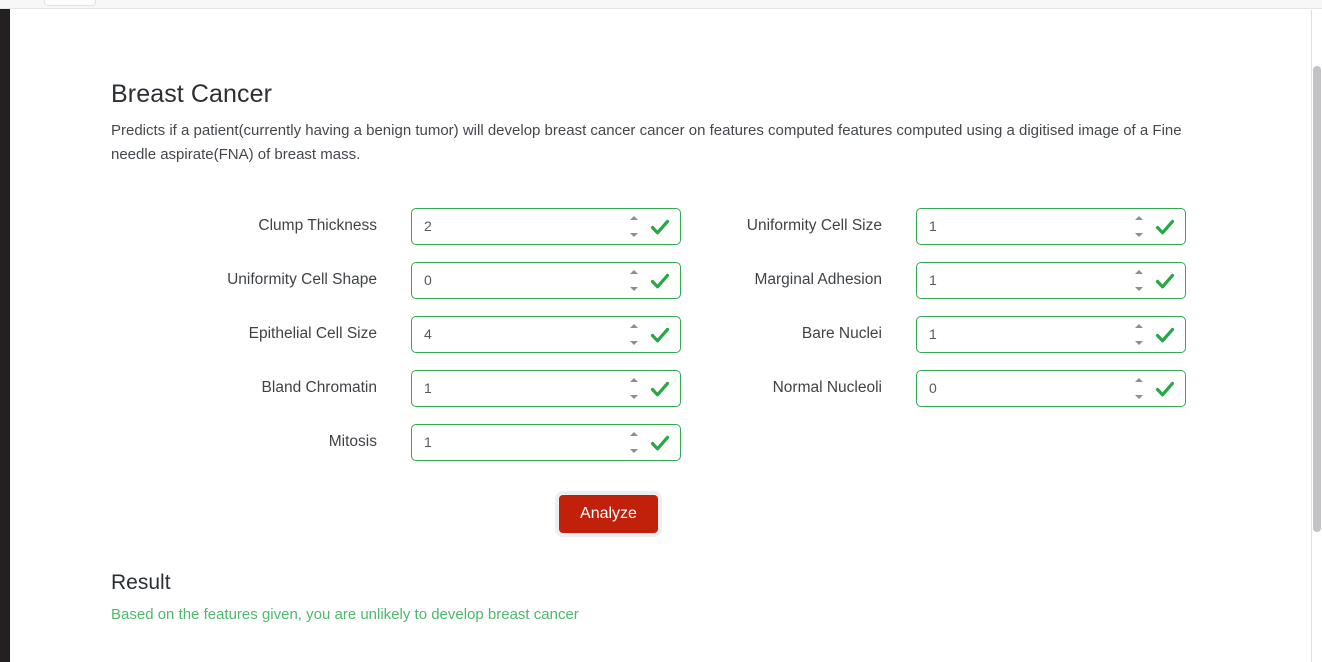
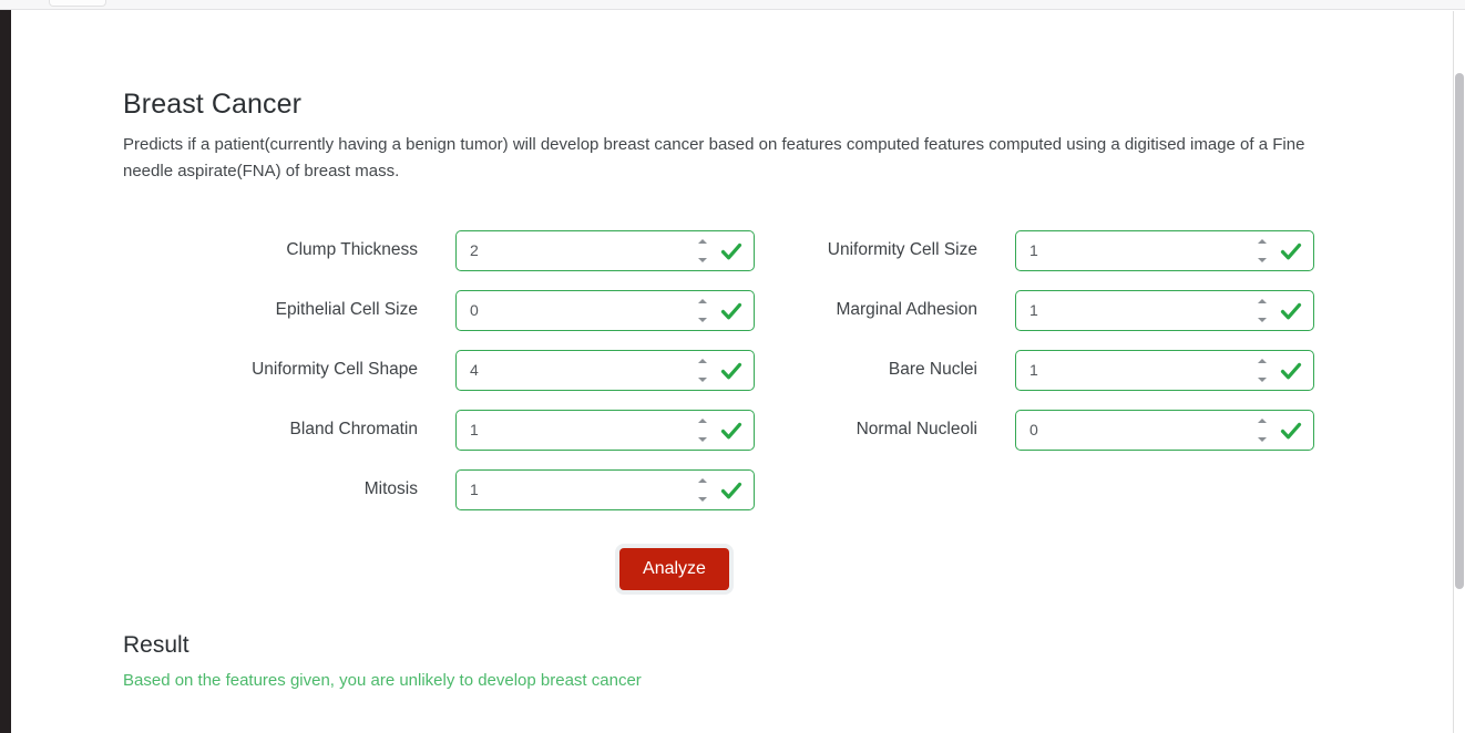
  Breast Cancer
- Predicts if a patient(currently having a benign tumor) will develop breast cancer cancer on features computed features computed using a digitised image of a Fine needle aspirate(FNA) of breast mass.
+ Predicts if a patient(currently having a benign tumor) will develop breast cancer based on features computed features computed using a digitised image of a Fine needle aspirate(FNA) of breast mass.
  Clump Thickness
  2
  Uniformity Cell Size
  1
- Uniformity Cell Shape
+ Epithelial Cell Size
  0
  Marginal Adhesion
  1
- Epithelial Cell Size
+ Uniformity Cell Shape
  4
  Bare Nuclei
  1
  Bland Chromatin
  1
  Normal Nucleoli
  0
  Mitosis
  1
  Analyze
  Result
  Based on the features given, you are unlikely to develop breast cancer
